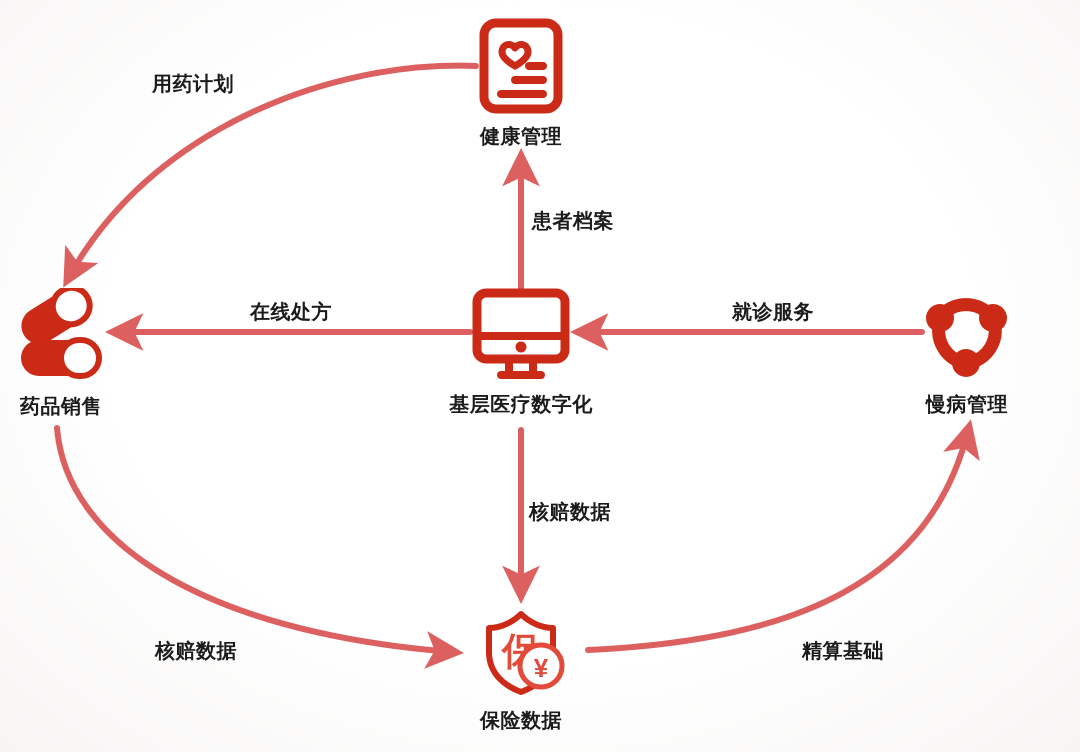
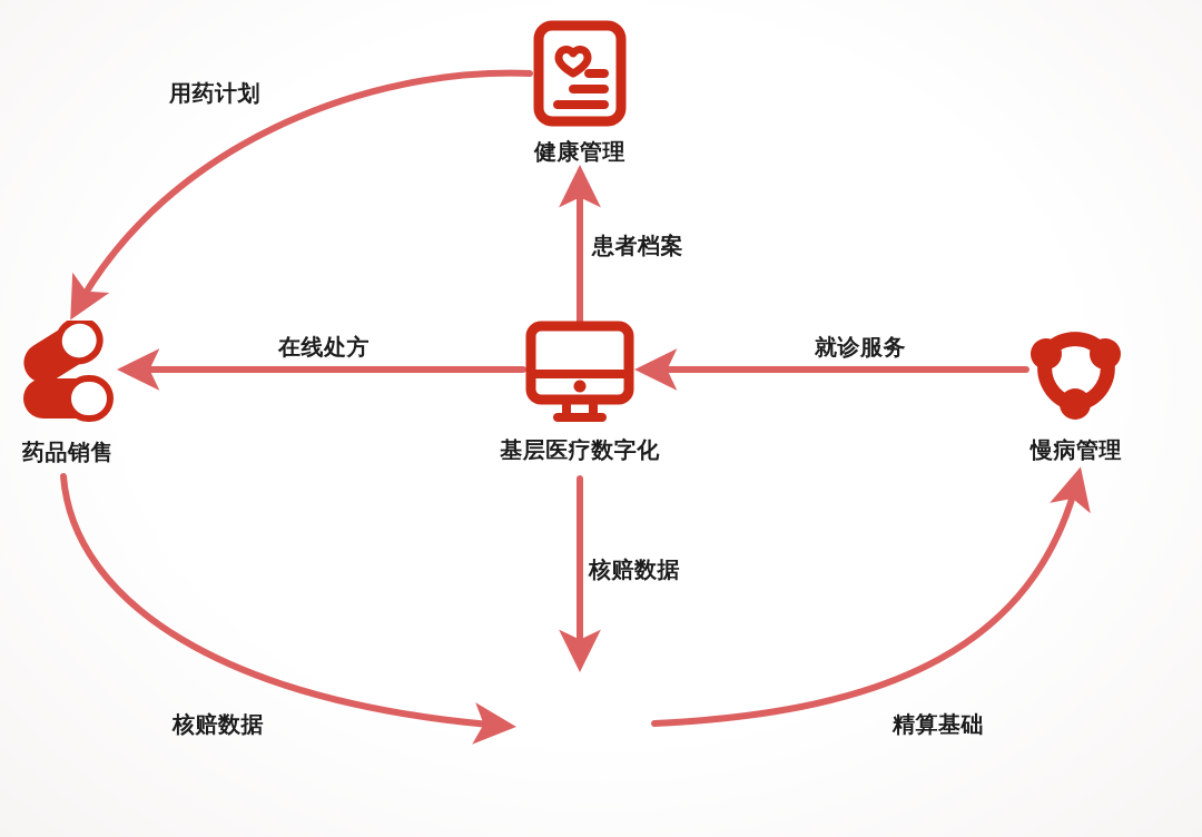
  健康管理
  药品销售
  基层医疗数字化
  慢病管理
- 保
- ¥
- 保险数据
  用药计划
  患者档案
  在线处方
  就诊服务
  核赔数据
  核赔数据
  精算基础
